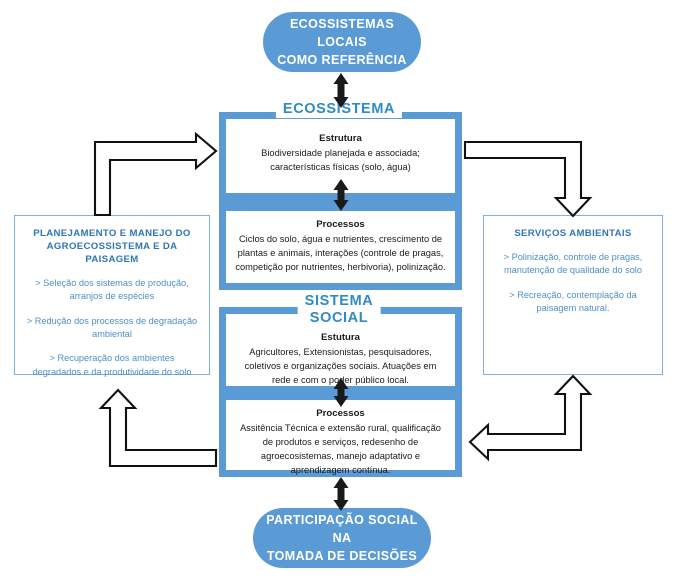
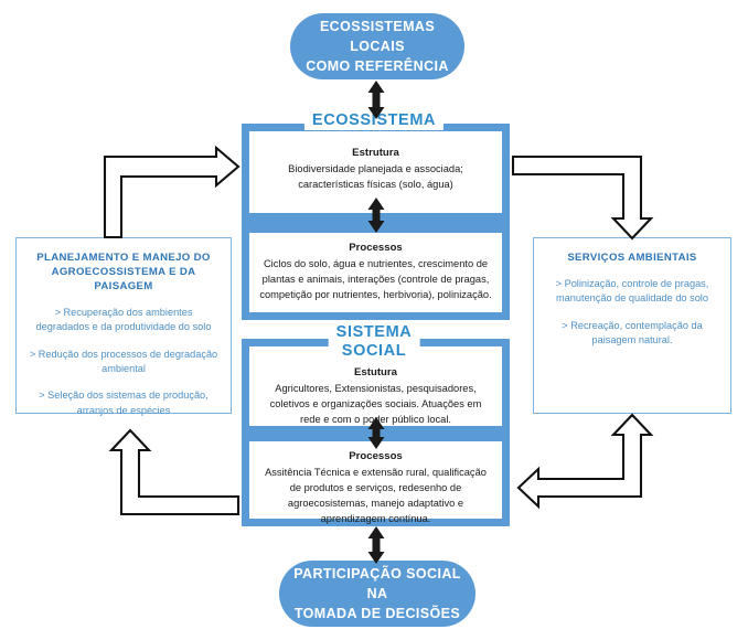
  ECOSSISTEMAS LOCAIS
  COMO REFERÊNCIA
  ECOSSISTEMA
  Estrutura
  Biodiversidade planejada e associada; características físicas (solo, água)
  Processos
  Ciclos do solo, água e nutrientes, crescimento de plantas e animais, interações (controle de pragas, competição por nutrientes, herbivoria), polinização.
  SISTEMA
  SOCIAL
  Estutura
  Agricultores, Extensionistas, pesquisadores, coletivos e organizações sociais. Atuações em rede e com o poer público local.
  Processos
  Assitência Técnica e extensão rural, qualificação de produtos e serviços, redesenho de agroecosistemas, manejo adaptativo e aprendizagem contínua.
  PLANEJAMENTO E MANEJO DO
  AGROECOSSISTEMA E DA PAISAGEM
- > Seleção dos sistemas de produção, arranjos de espécies
+ > Recuperação dos ambientes degradados e da produtividade do solo
  > Redução dos processos de degradação ambiental
- > Recuperação dos ambientes degradados e da produtividade do solo
+ > Seleção dos sistemas de produção, arranjos de espécies
  SERVIÇOS AMBIENTAIS
  > Polinização, controle de pragas, manutenção de qualidade do solo
  > Recreação, contemplação da paisagem natural.
  PARTICIPAÇÃO SOCIAL NA
  TOMADA DE DECISÕES
